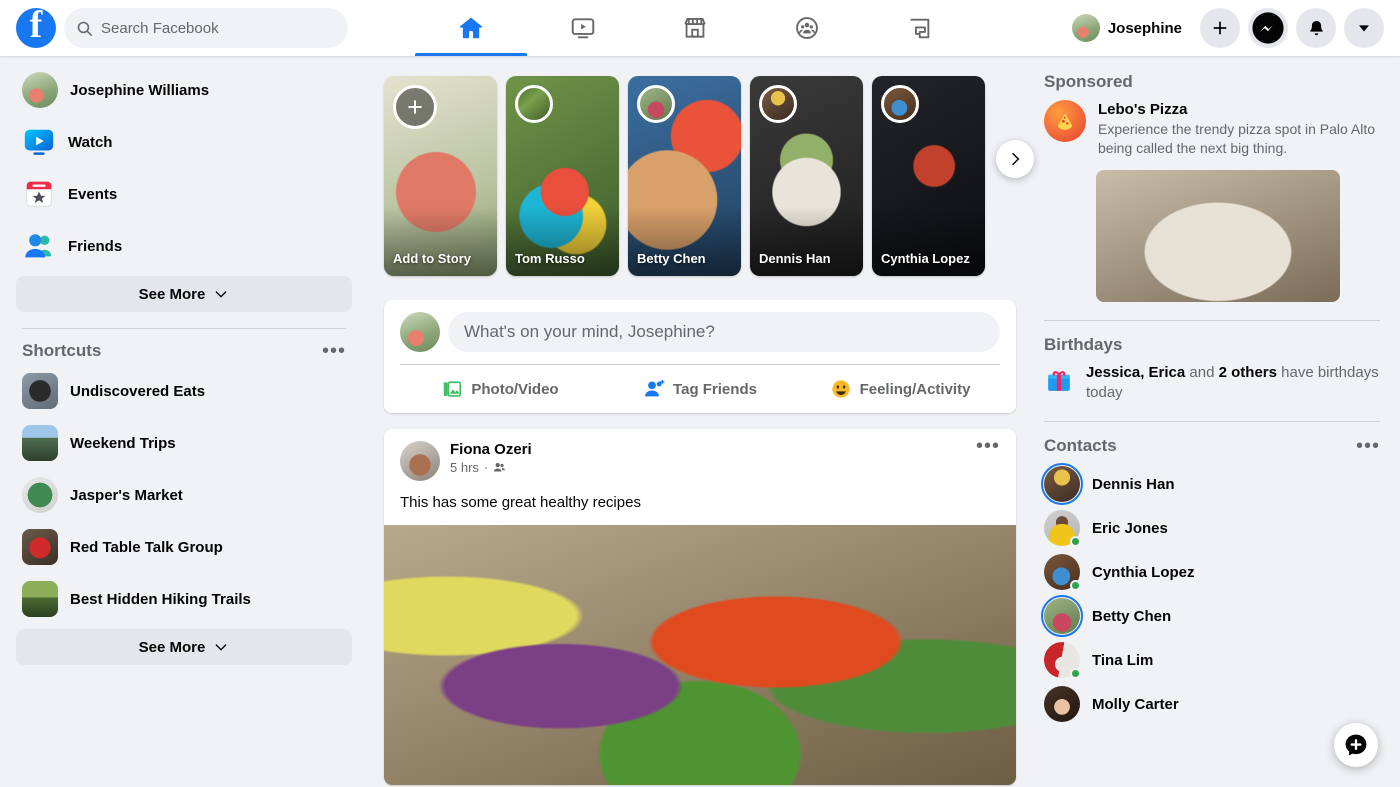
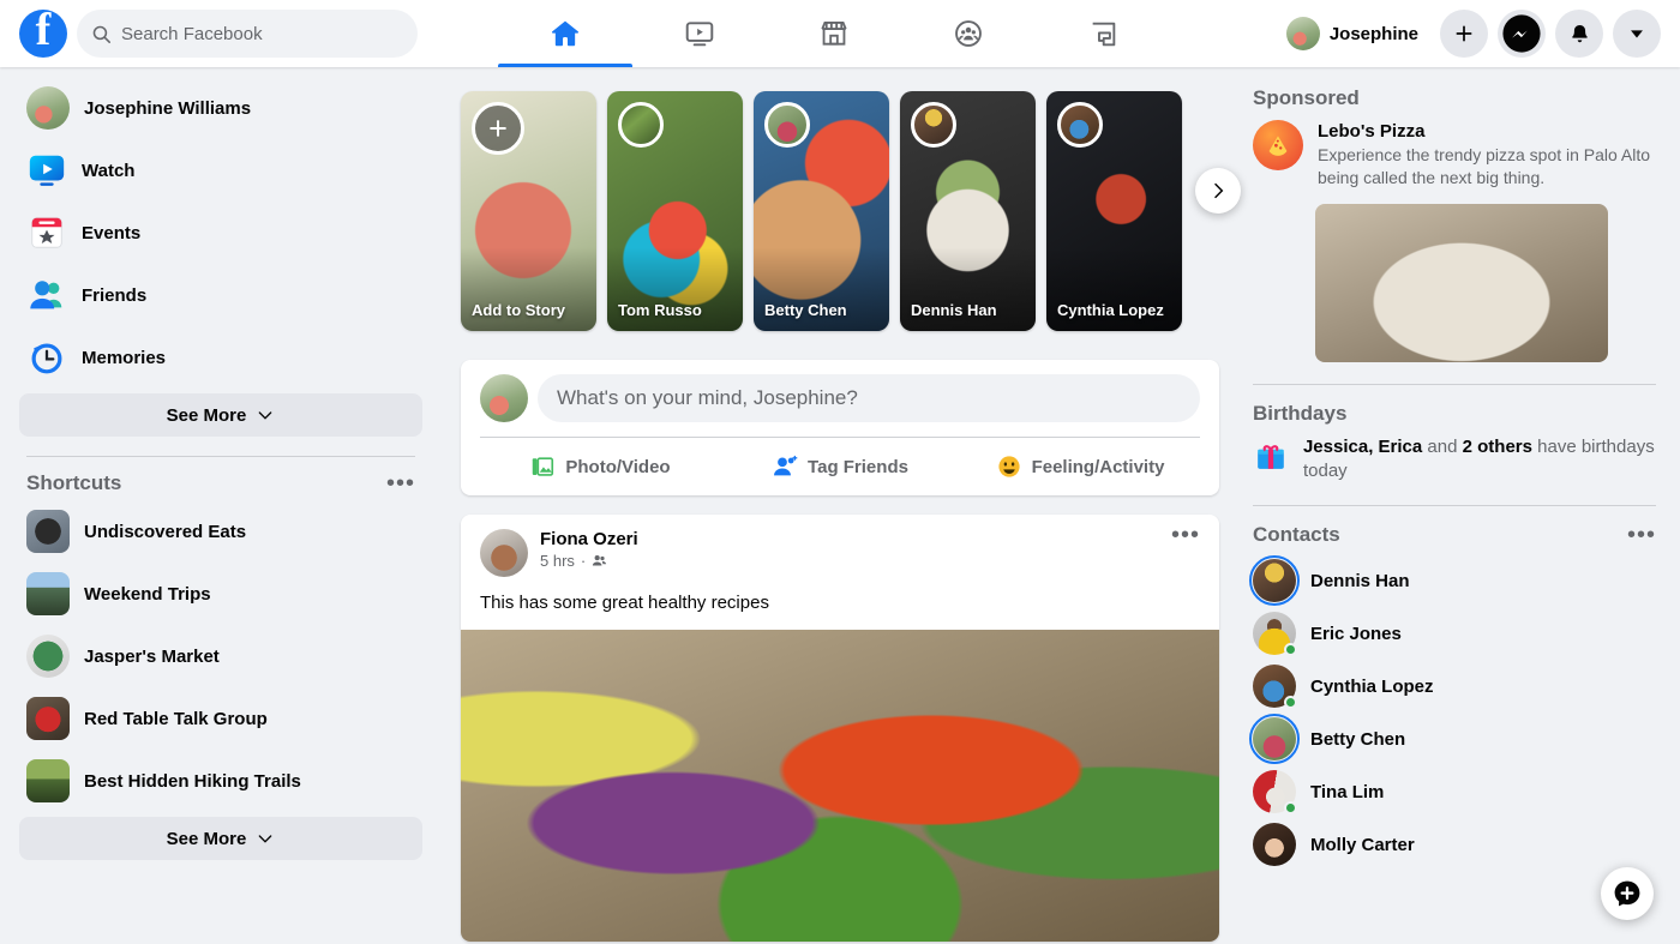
  Search Facebook
  Josephine
  Josephine Williams
  Watch
  Events
  Friends
+ Memories
  See More
  Shortcuts
  •••
  Undiscovered Eats
  Weekend Trips
  Jasper's Market
  Red Table Talk Group
  Best Hidden Hiking Trails
  See More
  Add to Story
  Tom Russo
  Betty Chen
  Dennis Han
  Cynthia Lopez
  What's on your mind, Josephine?
  Photo/Video
  Tag Friends
  Feeling/Activity
  Fiona Ozeri
  5 hrs
  ·
  •••
  This has some great healthy recipes
  Sponsored
  Lebo's Pizza
  Experience the trendy pizza spot in Palo Alto being called the next big thing.
  Birthdays
  Jessica, Erica and 2 others have birthdays today
  Contacts
  •••
  Dennis Han
  Eric Jones
  Cynthia Lopez
  Betty Chen
  Tina Lim
  Molly Carter
